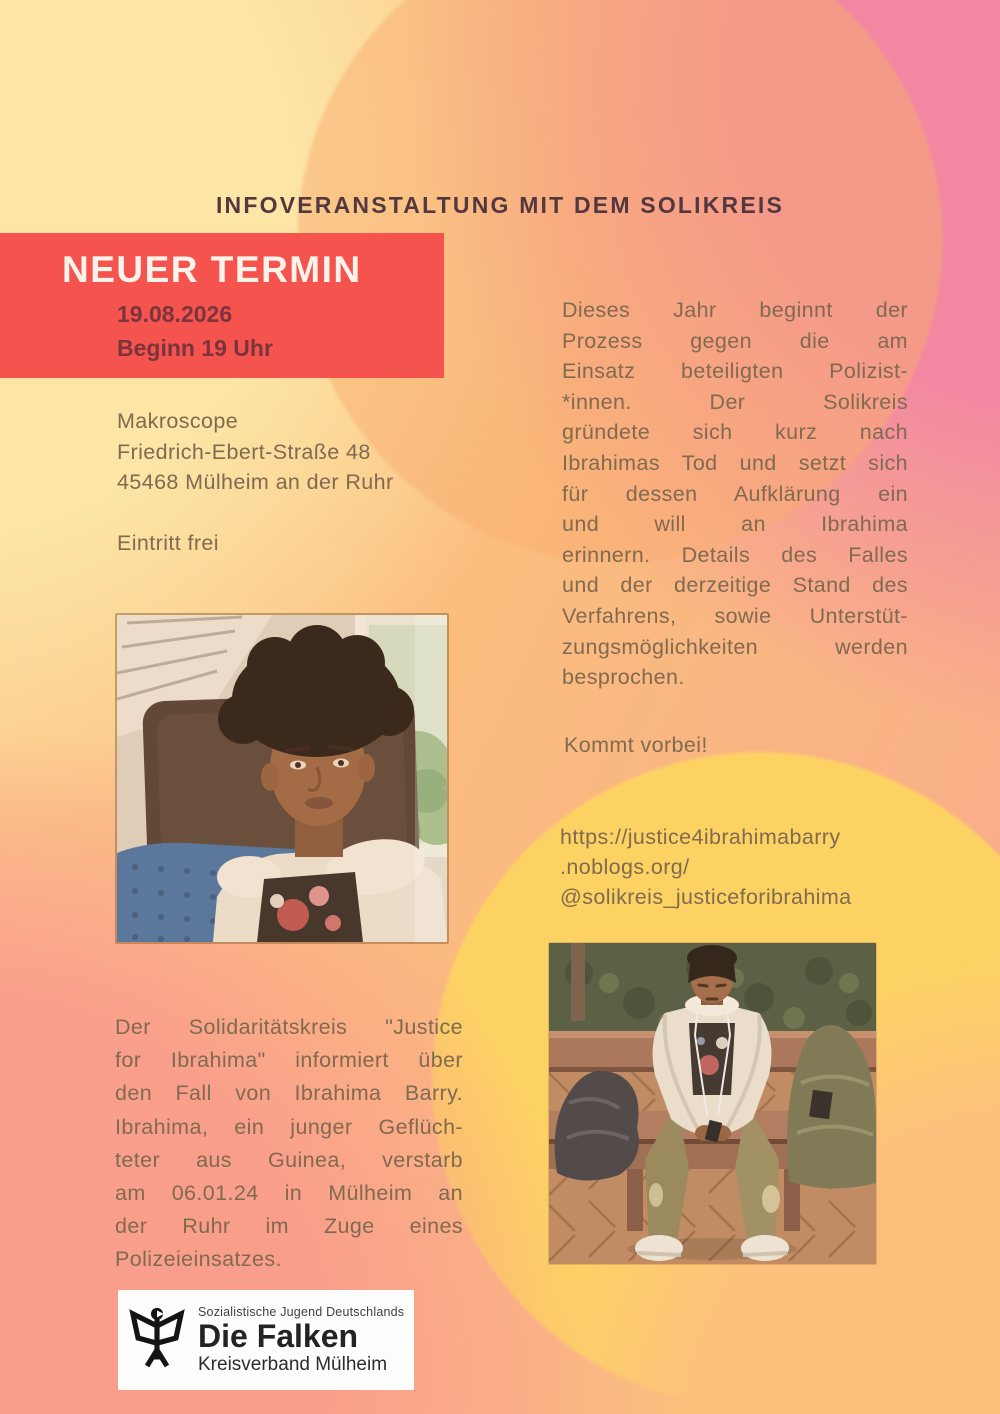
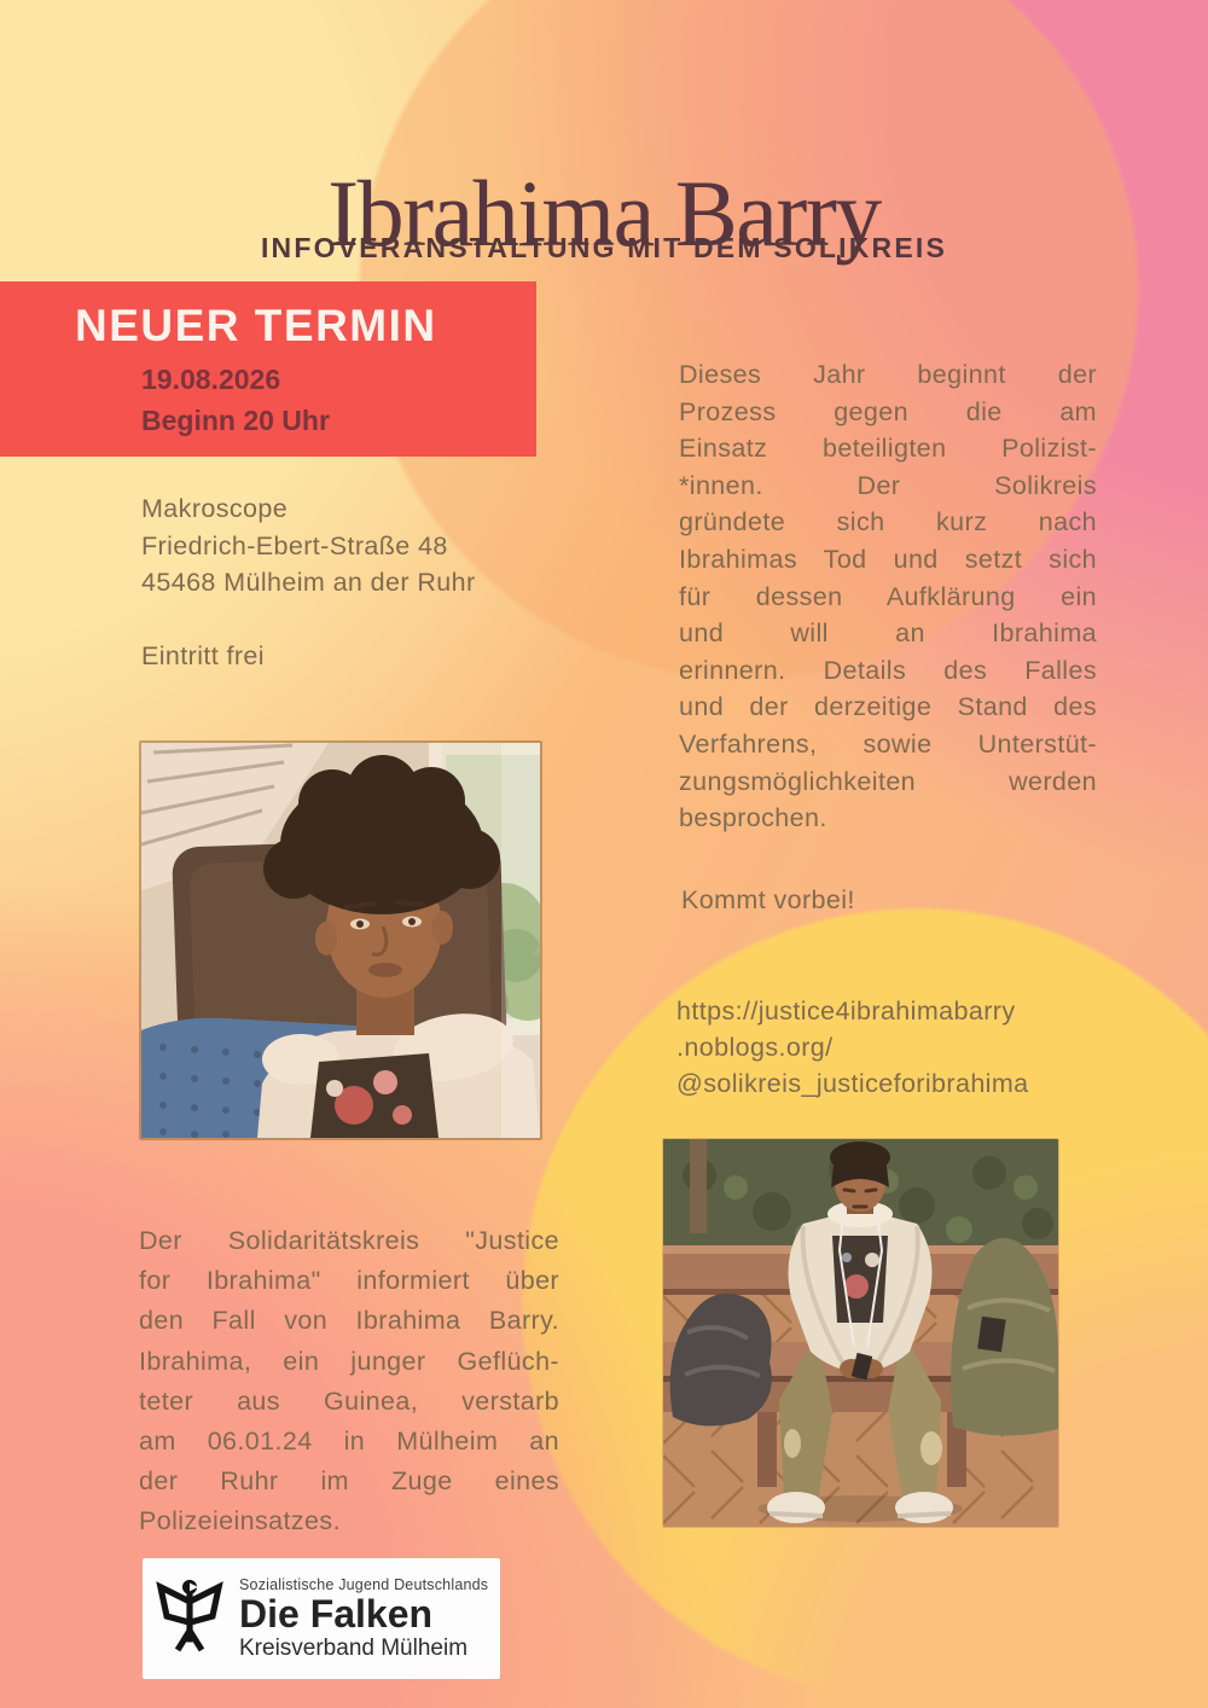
+ Ibrahima Barry
  INFOVERANSTALTUNG MIT DEM SOLIKREIS
  NEUER TERMIN
  19.08.2026
- Beginn 19 Uhr
+ Beginn 20 Uhr
  Makroscope
  Friedrich-Ebert-Straße 48
  45468 Mülheim an der Ruhr
  Eintritt frei
  Der Solidaritätskreis "Justice
  for Ibrahima" informiert über
  den Fall von Ibrahima Barry.
  Ibrahima, ein junger Geflüch-
  teter aus Guinea, verstarb
  am 06.01.24 in Mülheim an
  der Ruhr im Zuge eines
  Polizeieinsatzes.
  Sozialistische Jugend Deutschlands
  Die Falken
  Kreisverband Mülheim
  Dieses Jahr beginnt der
  Prozess gegen die am
  Einsatz beteiligten Polizist-
  *innen. Der Solikreis
  gründete sich kurz nach
  Ibrahimas Tod und setzt sich
  für dessen Aufklärung ein
  und will an Ibrahima
  erinnern. Details des Falles
  und der derzeitige Stand des
  Verfahrens, sowie Unterstüt-
  zungsmöglichkeiten werden
  besprochen.
  Kommt vorbei!
  https://justice4ibrahimabarry
  .noblogs.org/
  @solikreis_justiceforibrahima
